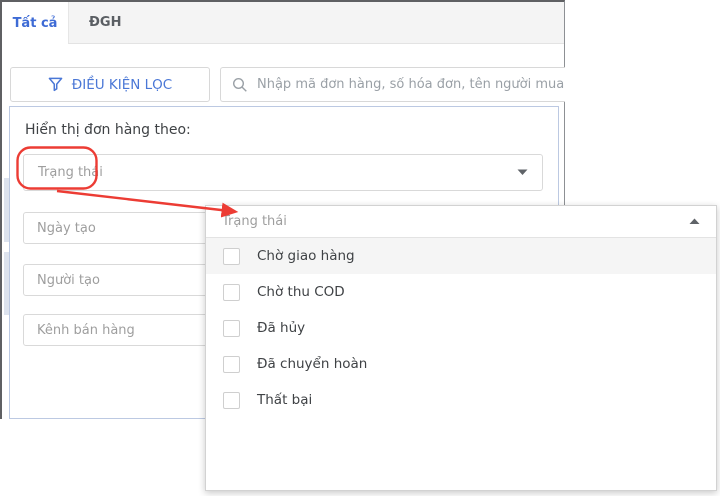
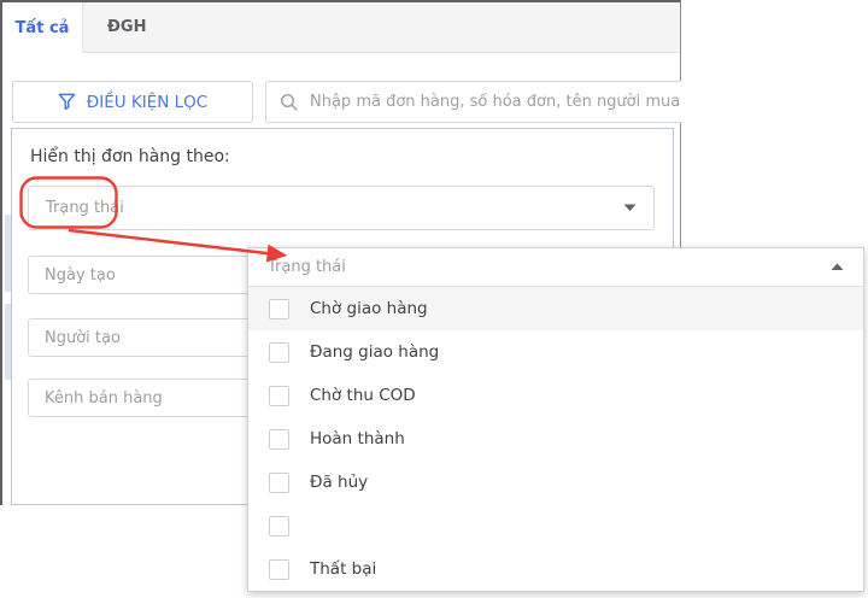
  Tất cả
  ĐGH
  ĐIỀU KIỆN LỌC
  Nhập mã đơn hàng, số hóa đơn, tên người mua
  Hiển thị đơn hàng theo:
  Trạng thái
  Ngày tạo
  Người tạo
  Kênh bán hàng
  Trạng thái
  Chờ giao hàng
+ Đang giao hàng
  Chờ thu COD
+ Hoàn thành
  Đã hủy
- Đã chuyển hoàn
  Thất bại
